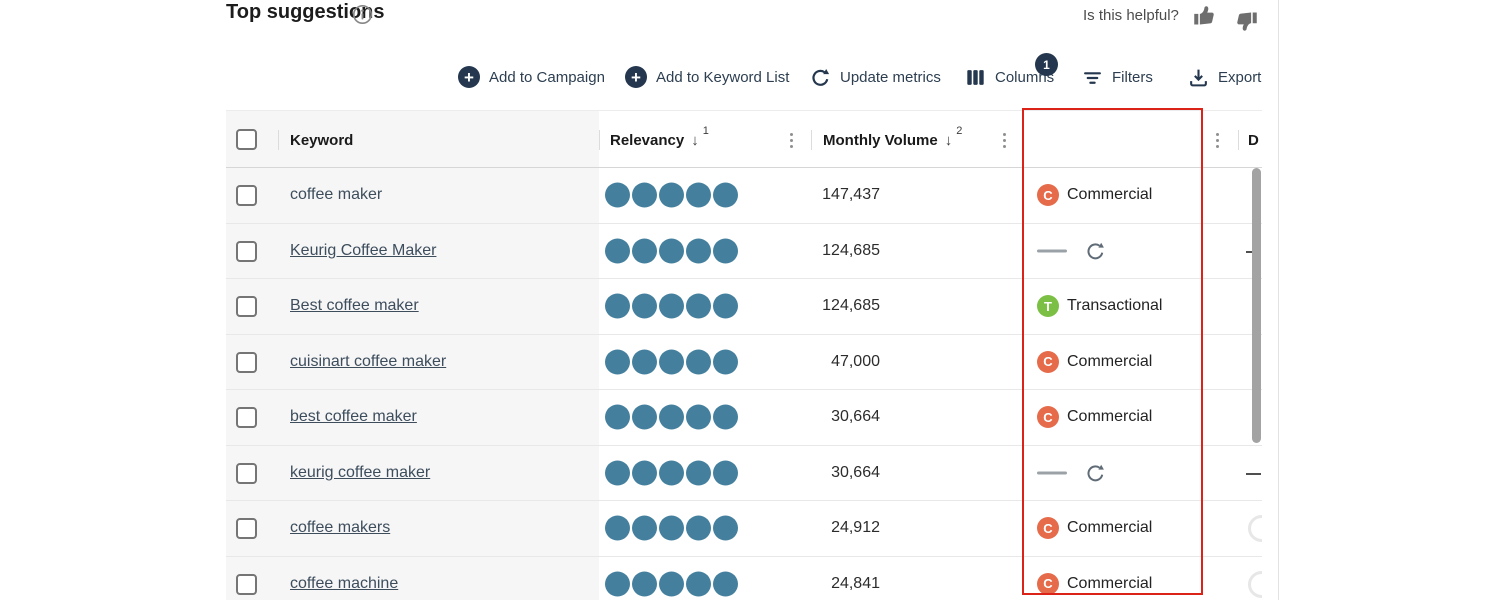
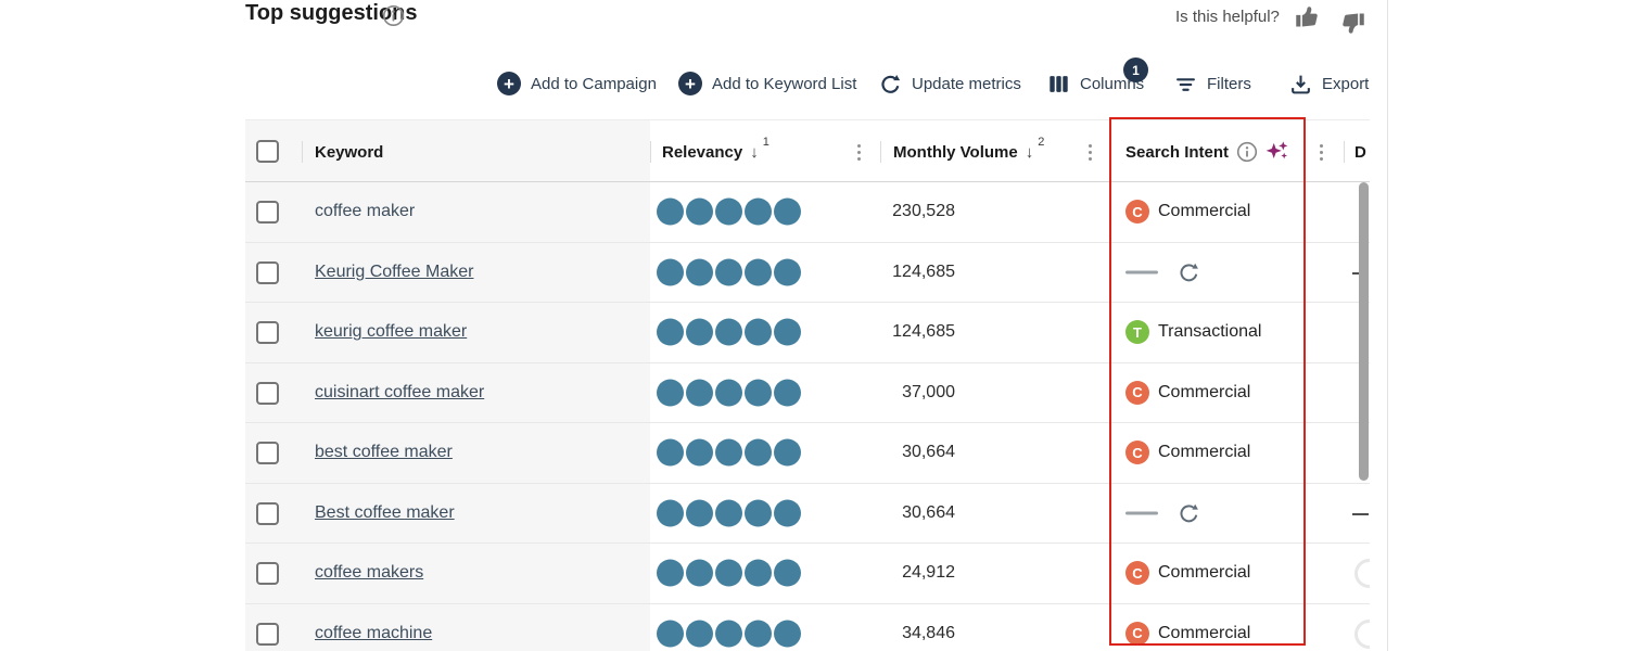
  Top suggestions
  Is this helpful?
  +
  Add to Campaign
  +
  Add to Keyword List
  Update metrics
  Columns
  1
  Filters
  Export
  Keyword
  Relevancy
  ↓
  1
  Monthly Volume
  ↓
  2
+ Search Intent
  D
  coffee maker
- 147,437
+ 230,528
  C
  Commercial
  Keurig Coffee Maker
  124,685
- Best coffee maker
+ keurig coffee maker
  124,685
  T
  Transactional
  cuisinart coffee maker
- 47,000
+ 37,000
  C
  Commercial
  best coffee maker
  30,664
  C
  Commercial
- keurig coffee maker
+ Best coffee maker
  30,664
  coffee makers
  24,912
  C
  Commercial
  coffee machine
- 24,841
+ 34,846
  C
  Commercial
